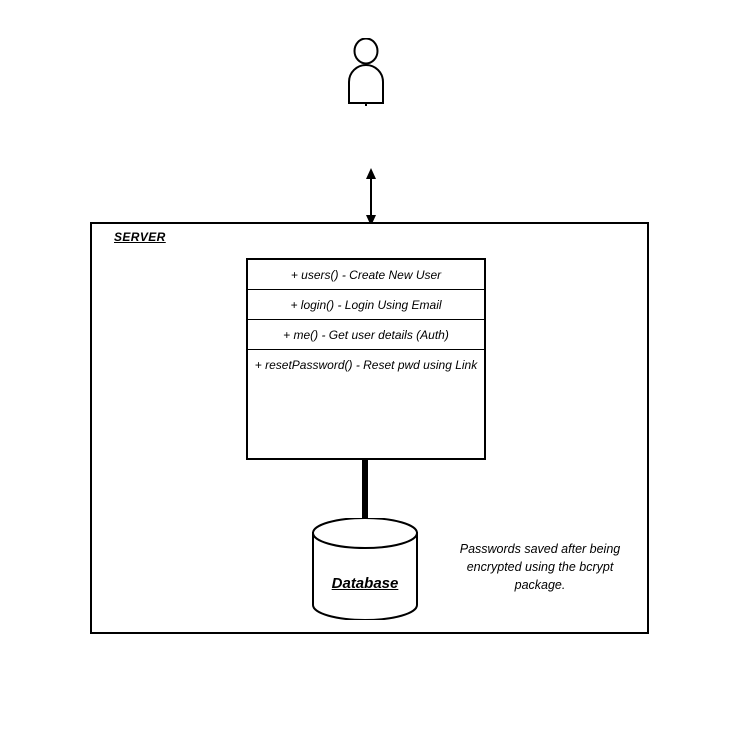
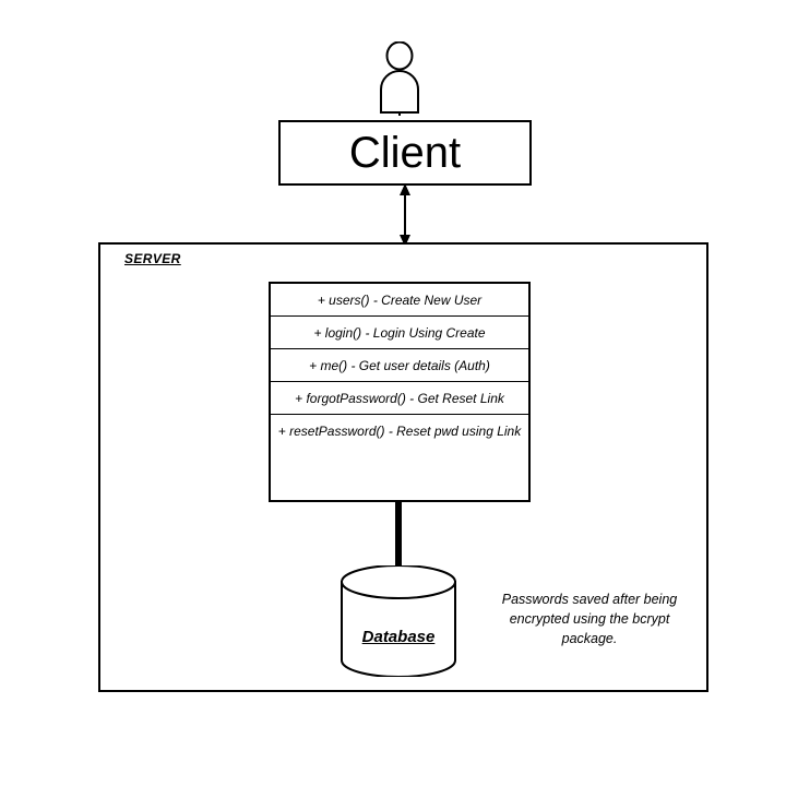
+ Client
  SERVER
  + users() - Create New User
- + login() - Login Using Email
+ + login() - Login Using Create
  + me() - Get user details (Auth)
+ + forgotPassword() - Get Reset Link
  + resetPassword() - Reset pwd using Link
  Database
  Passwords saved after being encrypted using the bcrypt package.
